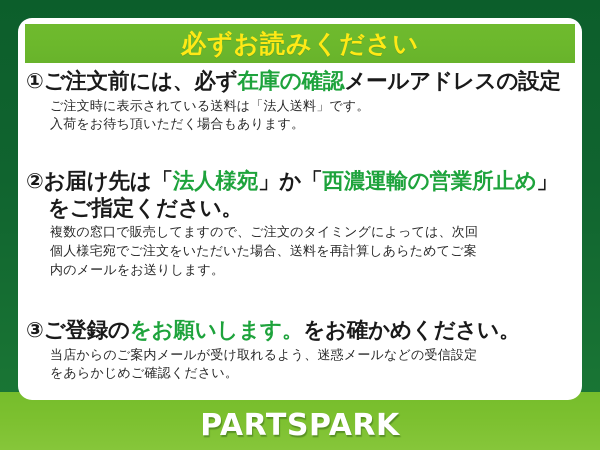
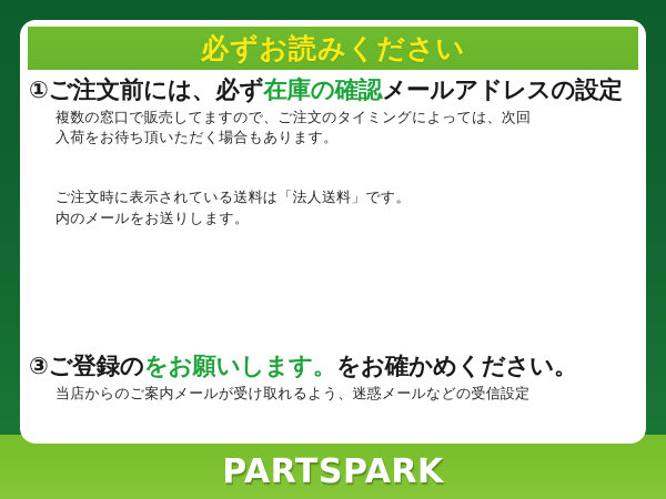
  必ずお読みください
  ①ご注文前には、必ず在庫の確認メールアドレスの設定
- ご注文時に表示されている送料は「法人送料」です。
+ 複数の窓口で販売してますので、ご注文のタイミングによっては、次回
  入荷をお待ち頂いただく場合もあります。
- ②お届け先は「法人様宛」か「西濃運輸の営業所止め」
- をご指定ください。
- 複数の窓口で販売してますので、ご注文のタイミングによっては、次回
+ ご注文時に表示されている送料は「法人送料」です。
- 個人様宅宛でご注文をいただいた場合、送料を再計算しあらためてご案
  内のメールをお送りします。
  ③ご登録のをお願いします。をお確かめください。
  当店からのご案内メールが受け取れるよう、迷惑メールなどの受信設定
- をあらかじめご確認ください。
  PARTSPARK
